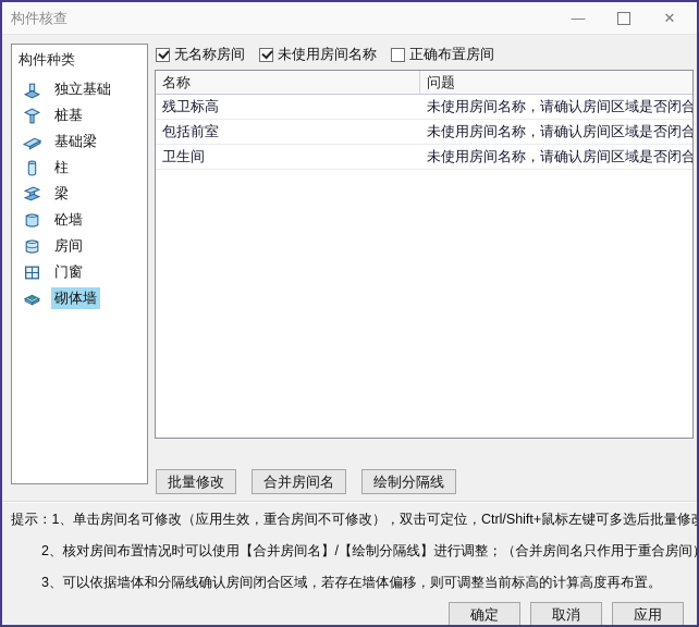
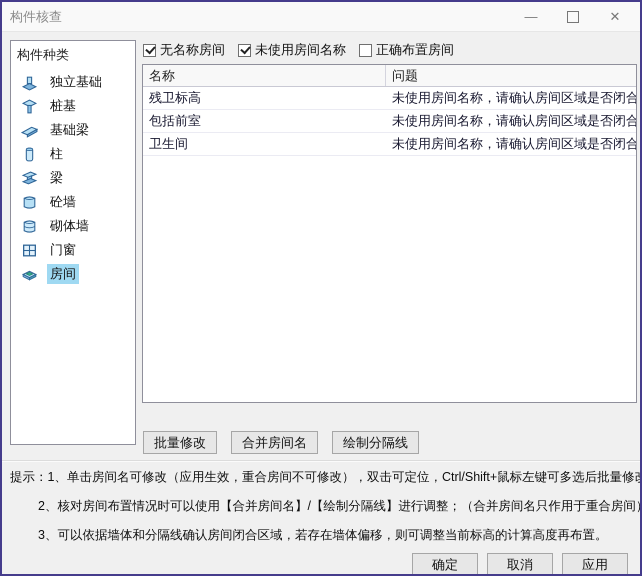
  构件核查
  —
  ✕
  构件种类
  独立基础
  桩基
  基础梁
  柱
  梁
  砼墙
- 房间
+ 砌体墙
  门窗
- 砌体墙
+ 房间
  无名称房间
  未使用房间名称
  正确布置房间
  名称
  问题
  残卫标高
  未使用房间名称，请确认房间区域是否闭合
  包括前室
  未使用房间名称，请确认房间区域是否闭合
  卫生间
  未使用房间名称，请确认房间区域是否闭合
  批量修改
  合并房间名
  绘制分隔线
  提示：1、单击房间名可修改（应用生效，重合房间不可修改），双击可定位，Ctrl/Shift+鼠标左键可多选后批量修
  2、核对房间布置情况时可以使用【合并房间名】/【绘制分隔线】进行调整；（合并房间名只作用于重合房间
  3、可以依据墙体和分隔线确认房间闭合区域，若存在墙体偏移，则可调整当前标高的计算高度再布置。
  确定
  取消
  应用
